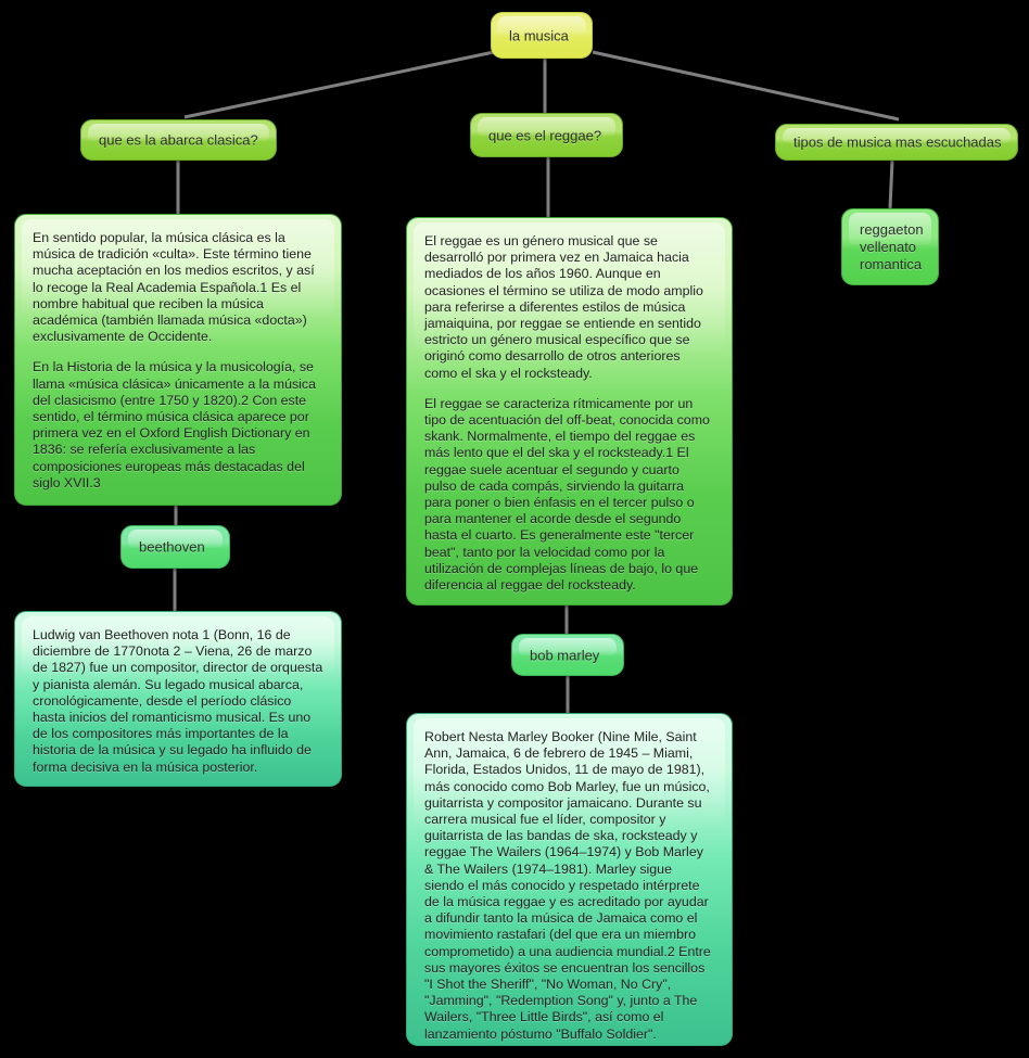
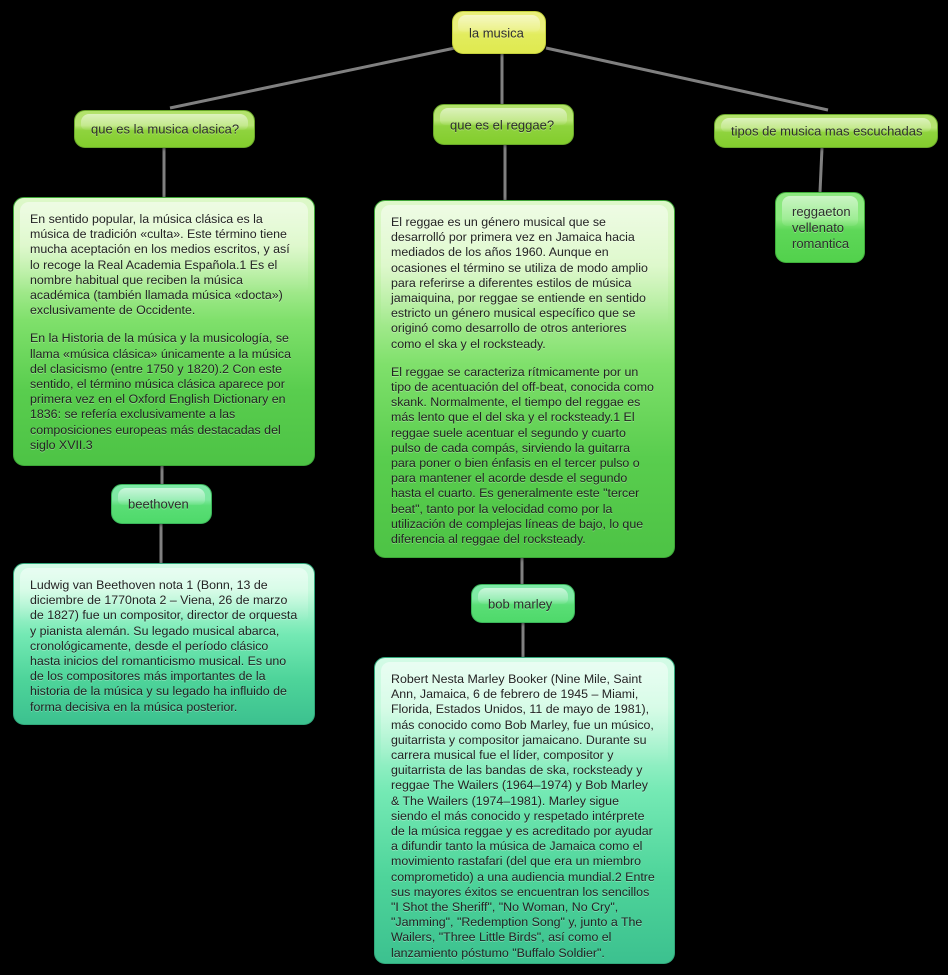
  la musica
- que es la abarca clasica?
+ que es la musica clasica?
  que es el reggae?
  tipos de musica mas escuchadas
  reggaeton
  vellenato
  romantica
  En sentido popular, la música clásica es la música de tradición «culta». Este término tiene mucha aceptación en los medios escritos, y así lo recoge la Real Academia Española.1 Es el nombre habitual que reciben la música académica (también llamada música «docta») exclusivamente de Occidente.
  En la Historia de la música y la musicología, se llama «música clásica» únicamente a la música del clasicismo (entre 1750 y 1820).2 Con este sentido, el término música clásica aparece por primera vez en el Oxford English Dictionary en 1836: se refería exclusivamente a las composiciones europeas más destacadas del siglo XVII.3
  beethoven
- Ludwig van Beethoven nota 1 (Bonn, 16 de diciembre de 1770nota 2 – Viena, 26 de marzo de 1827) fue un compositor, director de orquesta y pianista alemán. Su legado musical abarca, cronológicamente, desde el período clásico hasta inicios del romanticismo musical. Es uno de los compositores más importantes de la historia de la música y su legado ha influido de forma decisiva en la música posterior.
+ Ludwig van Beethoven nota 1 (Bonn, 13 de diciembre de 1770nota 2 – Viena, 26 de marzo de 1827) fue un compositor, director de orquesta y pianista alemán. Su legado musical abarca, cronológicamente, desde el período clásico hasta inicios del romanticismo musical. Es uno de los compositores más importantes de la historia de la música y su legado ha influido de forma decisiva en la música posterior.
  El reggae es un género musical que se desarrolló por primera vez en Jamaica hacia mediados de los años 1960. Aunque en ocasiones el término se utiliza de modo amplio para referirse a diferentes estilos de música jamaiquina, por reggae se entiende en sentido estricto un género musical específico que se originó como desarrollo de otros anteriores como el ska y el rocksteady.
  El reggae se caracteriza rítmicamente por un tipo de acentuación del off-beat, conocida como skank. Normalmente, el tiempo del reggae es más lento que el del ska y el rocksteady.1 El reggae suele acentuar el segundo y cuarto pulso de cada compás, sirviendo la guitarra para poner o bien énfasis en el tercer pulso o para mantener el acorde desde el segundo hasta el cuarto. Es generalmente este "tercer beat", tanto por la velocidad como por la utilización de complejas líneas de bajo, lo que diferencia al reggae del rocksteady.
  bob marley
  Robert Nesta Marley Booker (Nine Mile, Saint Ann, Jamaica, 6 de febrero de 1945 – Miami, Florida, Estados Unidos, 11 de mayo de 1981), más conocido como Bob Marley, fue un músico, guitarrista y compositor jamaicano. Durante su carrera musical fue el líder, compositor y guitarrista de las bandas de ska, rocksteady y reggae The Wailers (1964–1974) y Bob Marley & The Wailers (1974–1981). Marley sigue siendo el más conocido y respetado intérprete de la música reggae y es acreditado por ayudar a difundir tanto la música de Jamaica como el movimiento rastafari (del que era un miembro comprometido) a una audiencia mundial.2 Entre sus mayores éxitos se encuentran los sencillos "I Shot the Sheriff", "No Woman, No Cry", "Jamming", "Redemption Song" y, junto a The Wailers, "Three Little Birds", así como el lanzamiento póstumo "Buffalo Soldier".
